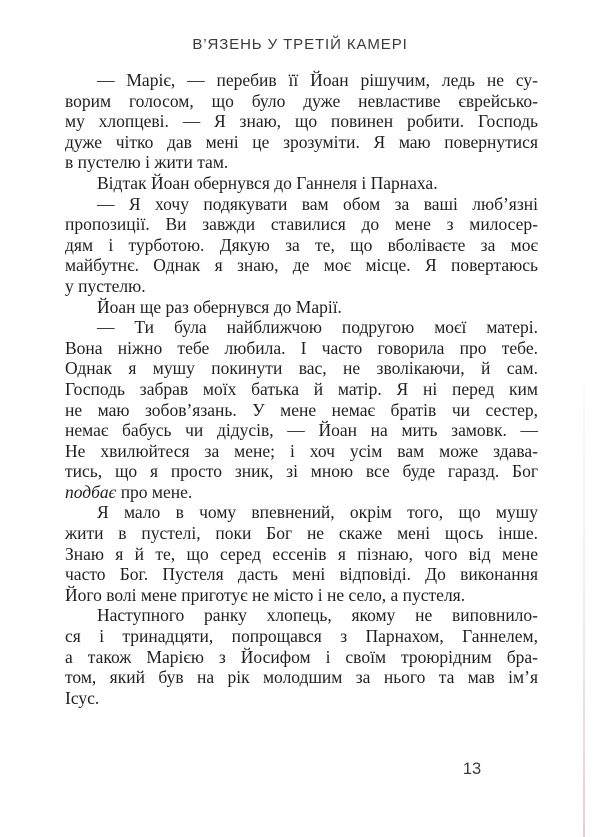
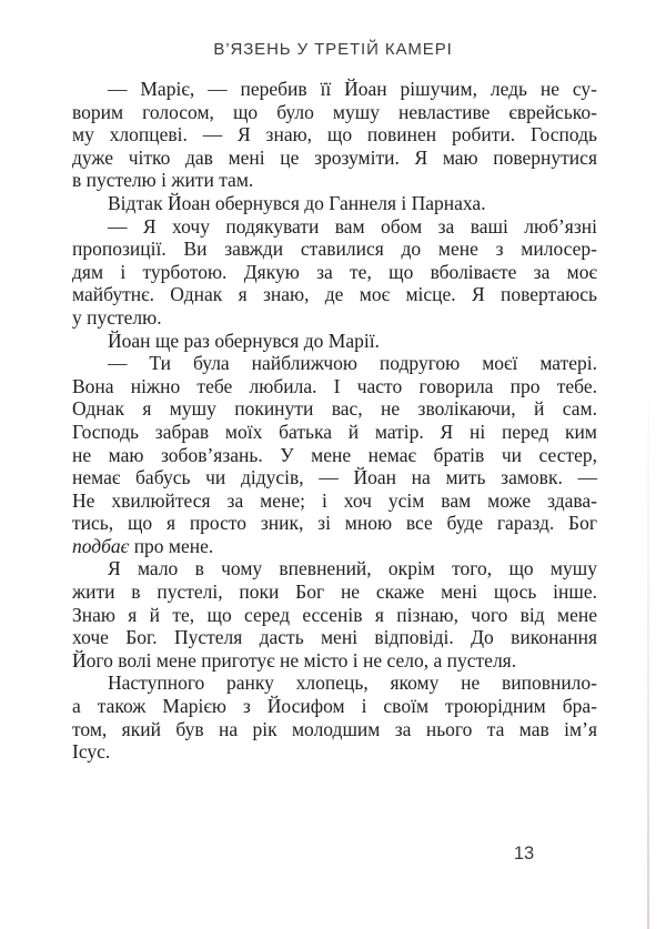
  В’ЯЗЕНЬ У ТРЕТІЙ КАМЕРІ
  — Маріє, — перебив її Йоан рішучим, ледь не су-
- ворим голосом, що було дуже невластиве єврейсько-
+ ворим голосом, що було мушу невластиве єврейсько-
  му хлопцеві. — Я знаю, що повинен робити. Господь
  дуже чітко дав мені це зрозуміти. Я маю повернутися
  в пустелю і жити там.
  Відтак Йоан обернувся до Ганнеля і Парнаха.
  — Я хочу подякувати вам обом за ваші люб’язні
  пропозиції. Ви завжди ставилися до мене з милосер-
  дям і турботою. Дякую за те, що вболіваєте за моє
  майбутнє. Однак я знаю, де моє місце. Я повертаюсь
  у пустелю.
  Йоан ще раз обернувся до Марії.
  — Ти була найближчою подругою моєї матері.
  Вона ніжно тебе любила. І часто говорила про тебе.
  Однак я мушу покинути вас, не зволікаючи, й сам.
  Господь забрав моїх батька й матір. Я ні перед ким
  не маю зобов’язань. У мене немає братів чи сестер,
  немає бабусь чи дідусів, — Йоан на мить замовк. —
  Не хвилюйтеся за мене; і хоч усім вам може здава-
  тись, що я просто зник, зі мною все буде гаразд. Бог
  подбає про мене.
  Я мало в чому впевнений, окрім того, що мушу
  жити в пустелі, поки Бог не скаже мені щось інше.
  Знаю я й те, що серед ессенів я пізнаю, чого від мене
- часто Бог. Пустеля дасть мені відповіді. До виконання
+ хоче Бог. Пустеля дасть мені відповіді. До виконання
  Його волі мене приготує не місто і не село, а пустеля.
  Наступного ранку хлопець, якому не виповнило-
- ся і тринадцяти, попрощався з Парнахом, Ганнелем,
  а також Марією з Йосифом і своїм троюрідним бра-
  том, який був на рік молодшим за нього та мав ім’я
  Ісус.
  13
